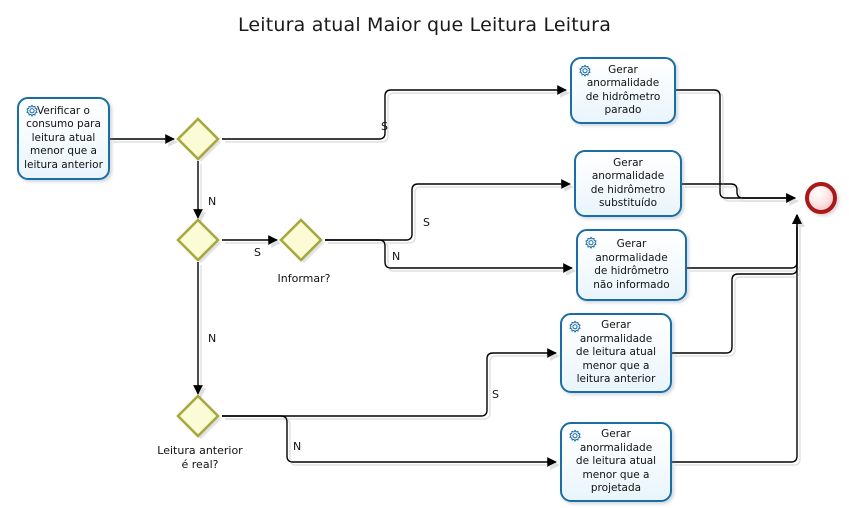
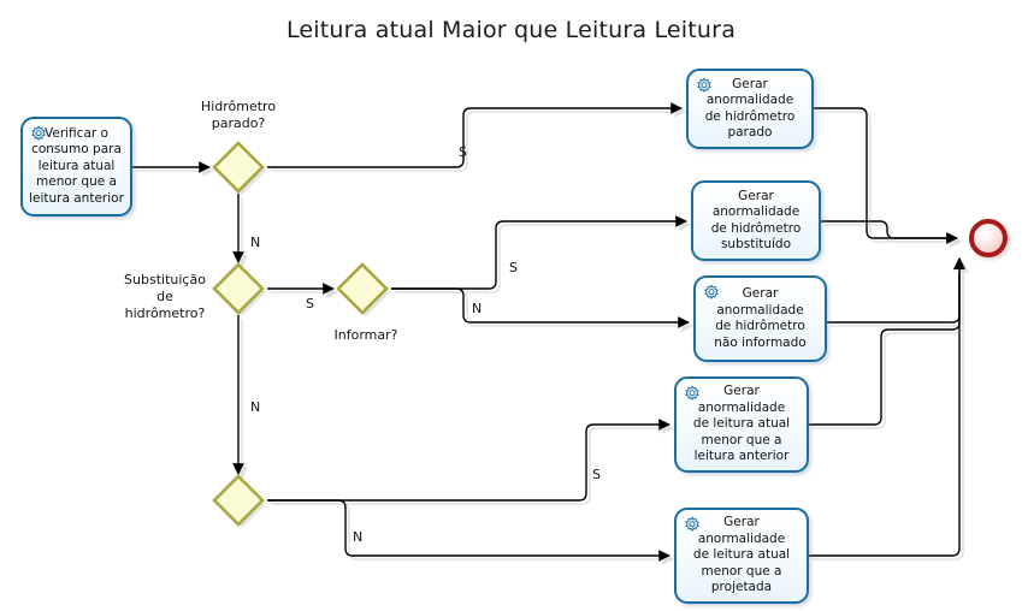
  Leitura atual Maior que Leitura Leitura
+ Hidrômetro
+ parado?
+ Substituição
+ de
+ hidrômetro?
  Informar?
- Leitura anterior
- é real?
  S
  N
  S
  N
  S
  N
  S
  N
  Verificar o
  consumo para
  leitura atual
  menor que a
  leitura anterior
  Gerar
  anormalidade
  de hidrômetro
  parado
  Gerar
  anormalidade
  de hidrômetro
  substituído
  Gerar
  anormalidade
  de hidrômetro
  não informado
  Gerar
  anormalidade
  de leitura atual
  menor que a
  leitura anterior
  Gerar
  anormalidade
  de leitura atual
  menor que a
  projetada
